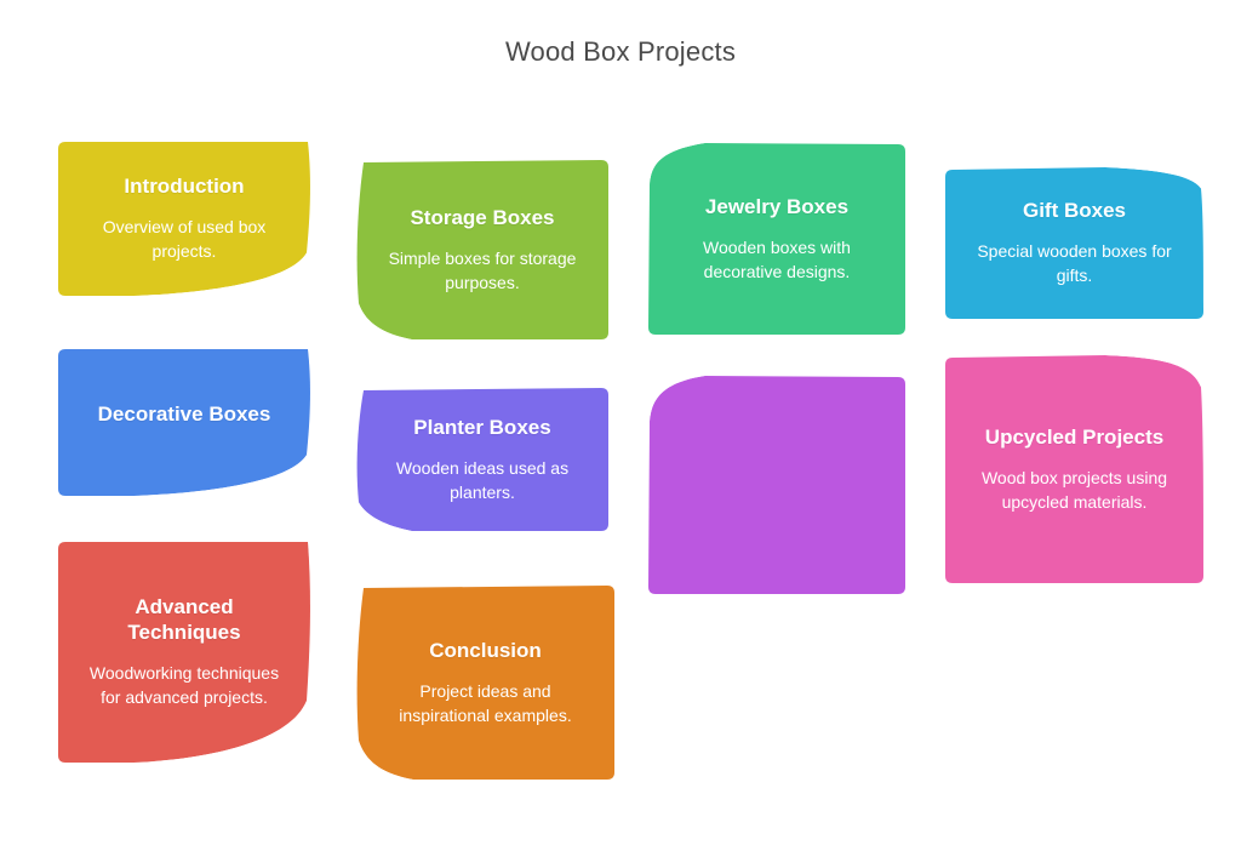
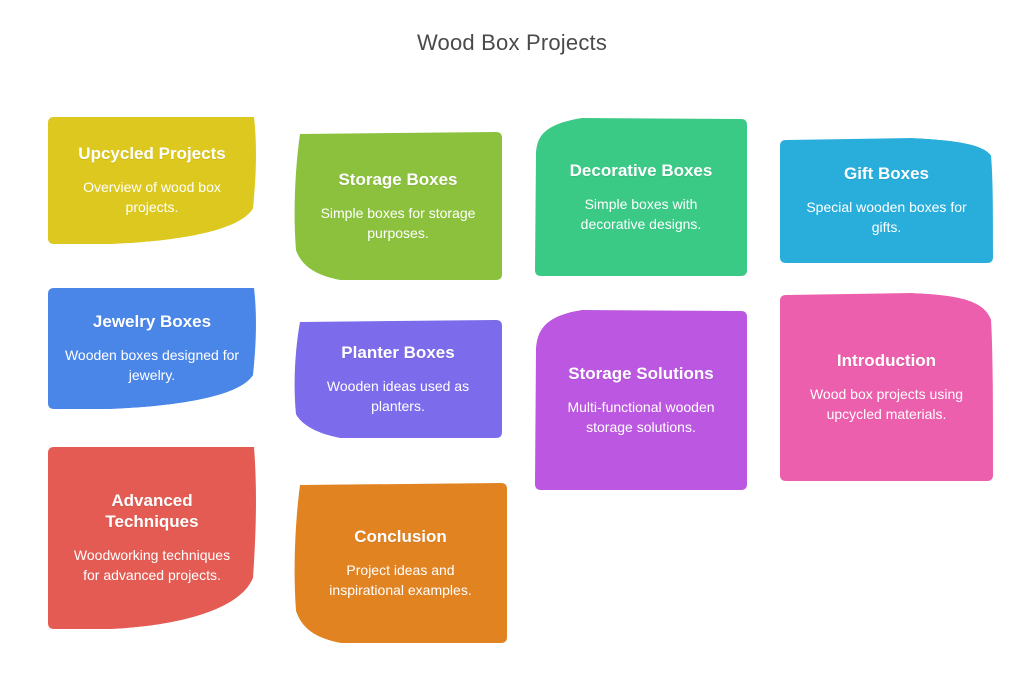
  Wood Box Projects
- Introduction
+ Upcycled Projects
- Overview of used box projects.
+ Overview of wood box projects.
  Storage Boxes
  Simple boxes for storage purposes.
- Jewelry Boxes
+ Decorative Boxes
- Wooden boxes with decorative designs.
+ Simple boxes with decorative designs.
  Gift Boxes
  Special wooden boxes for gifts.
- Decorative Boxes
+ Jewelry Boxes
+ Wooden boxes designed for jewelry.
  Planter Boxes
  Wooden ideas used as planters.
+ Storage Solutions
+ Multi-functional wooden storage solutions.
- Upcycled Projects
+ Introduction
  Wood box projects using upcycled materials.
  Advanced Techniques
  Woodworking techniques for advanced projects.
  Conclusion
  Project ideas and inspirational examples.
